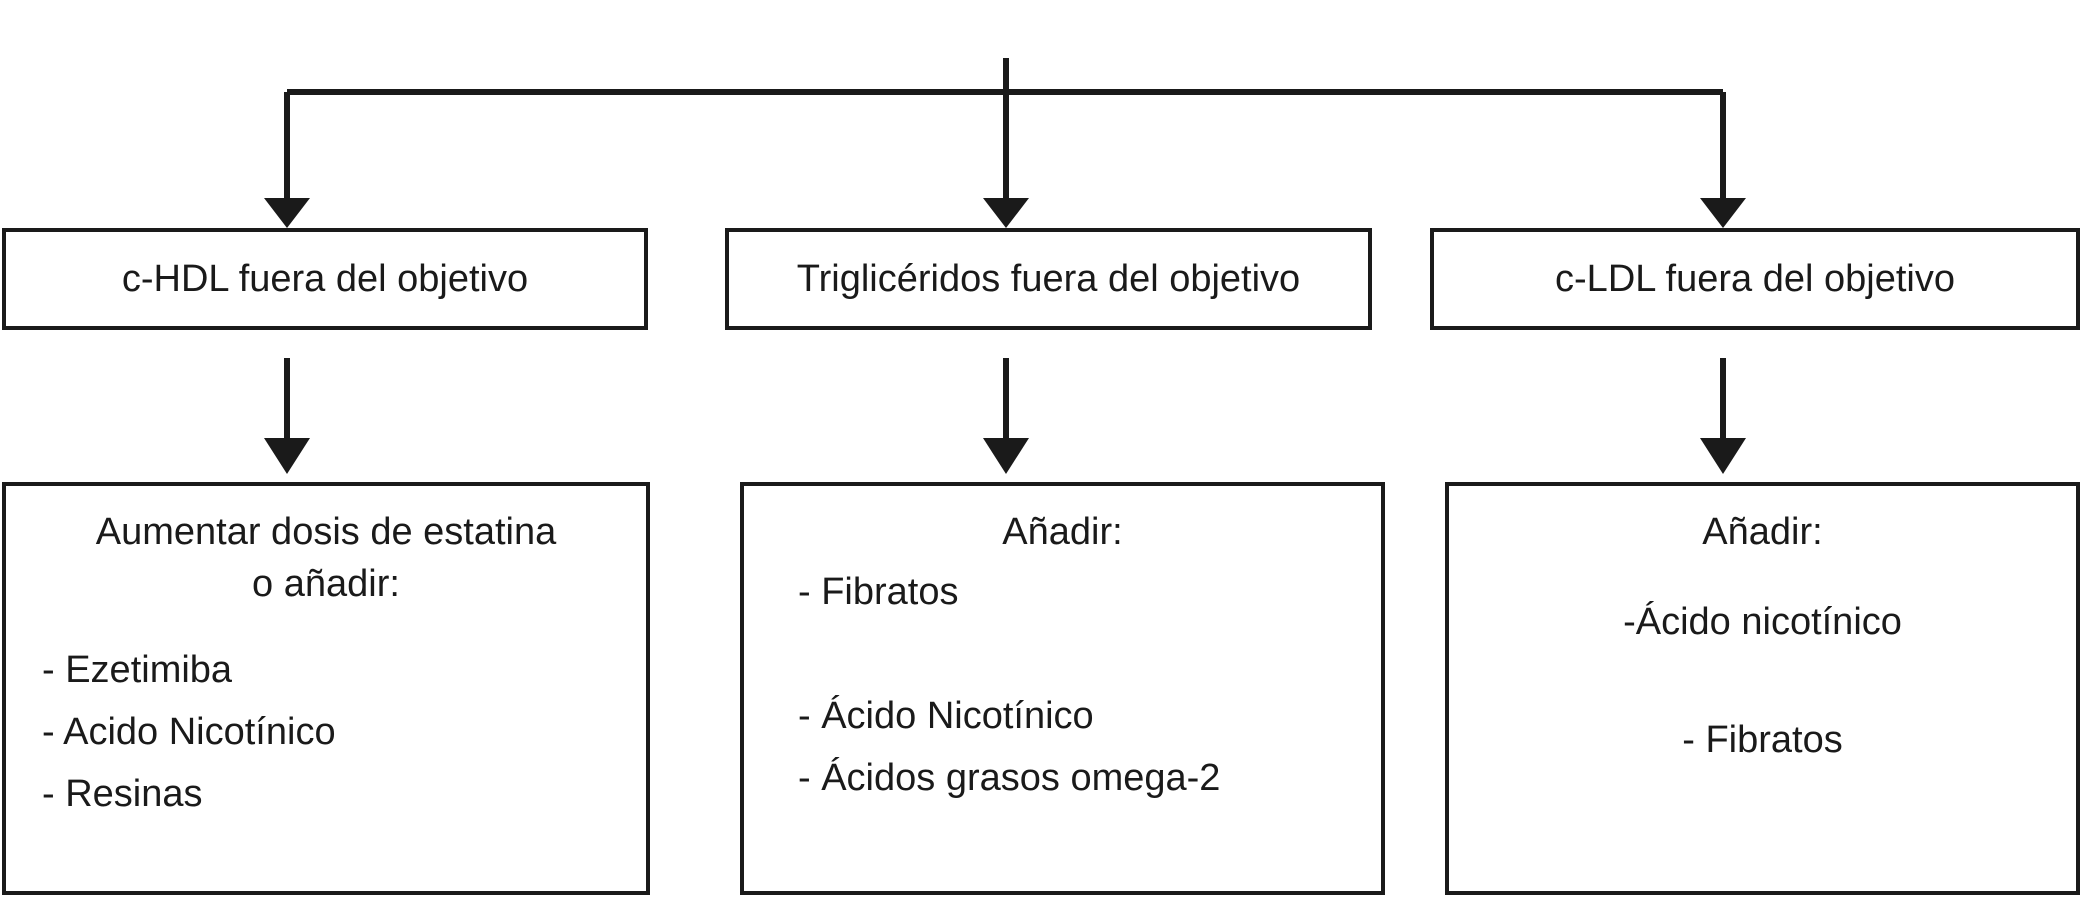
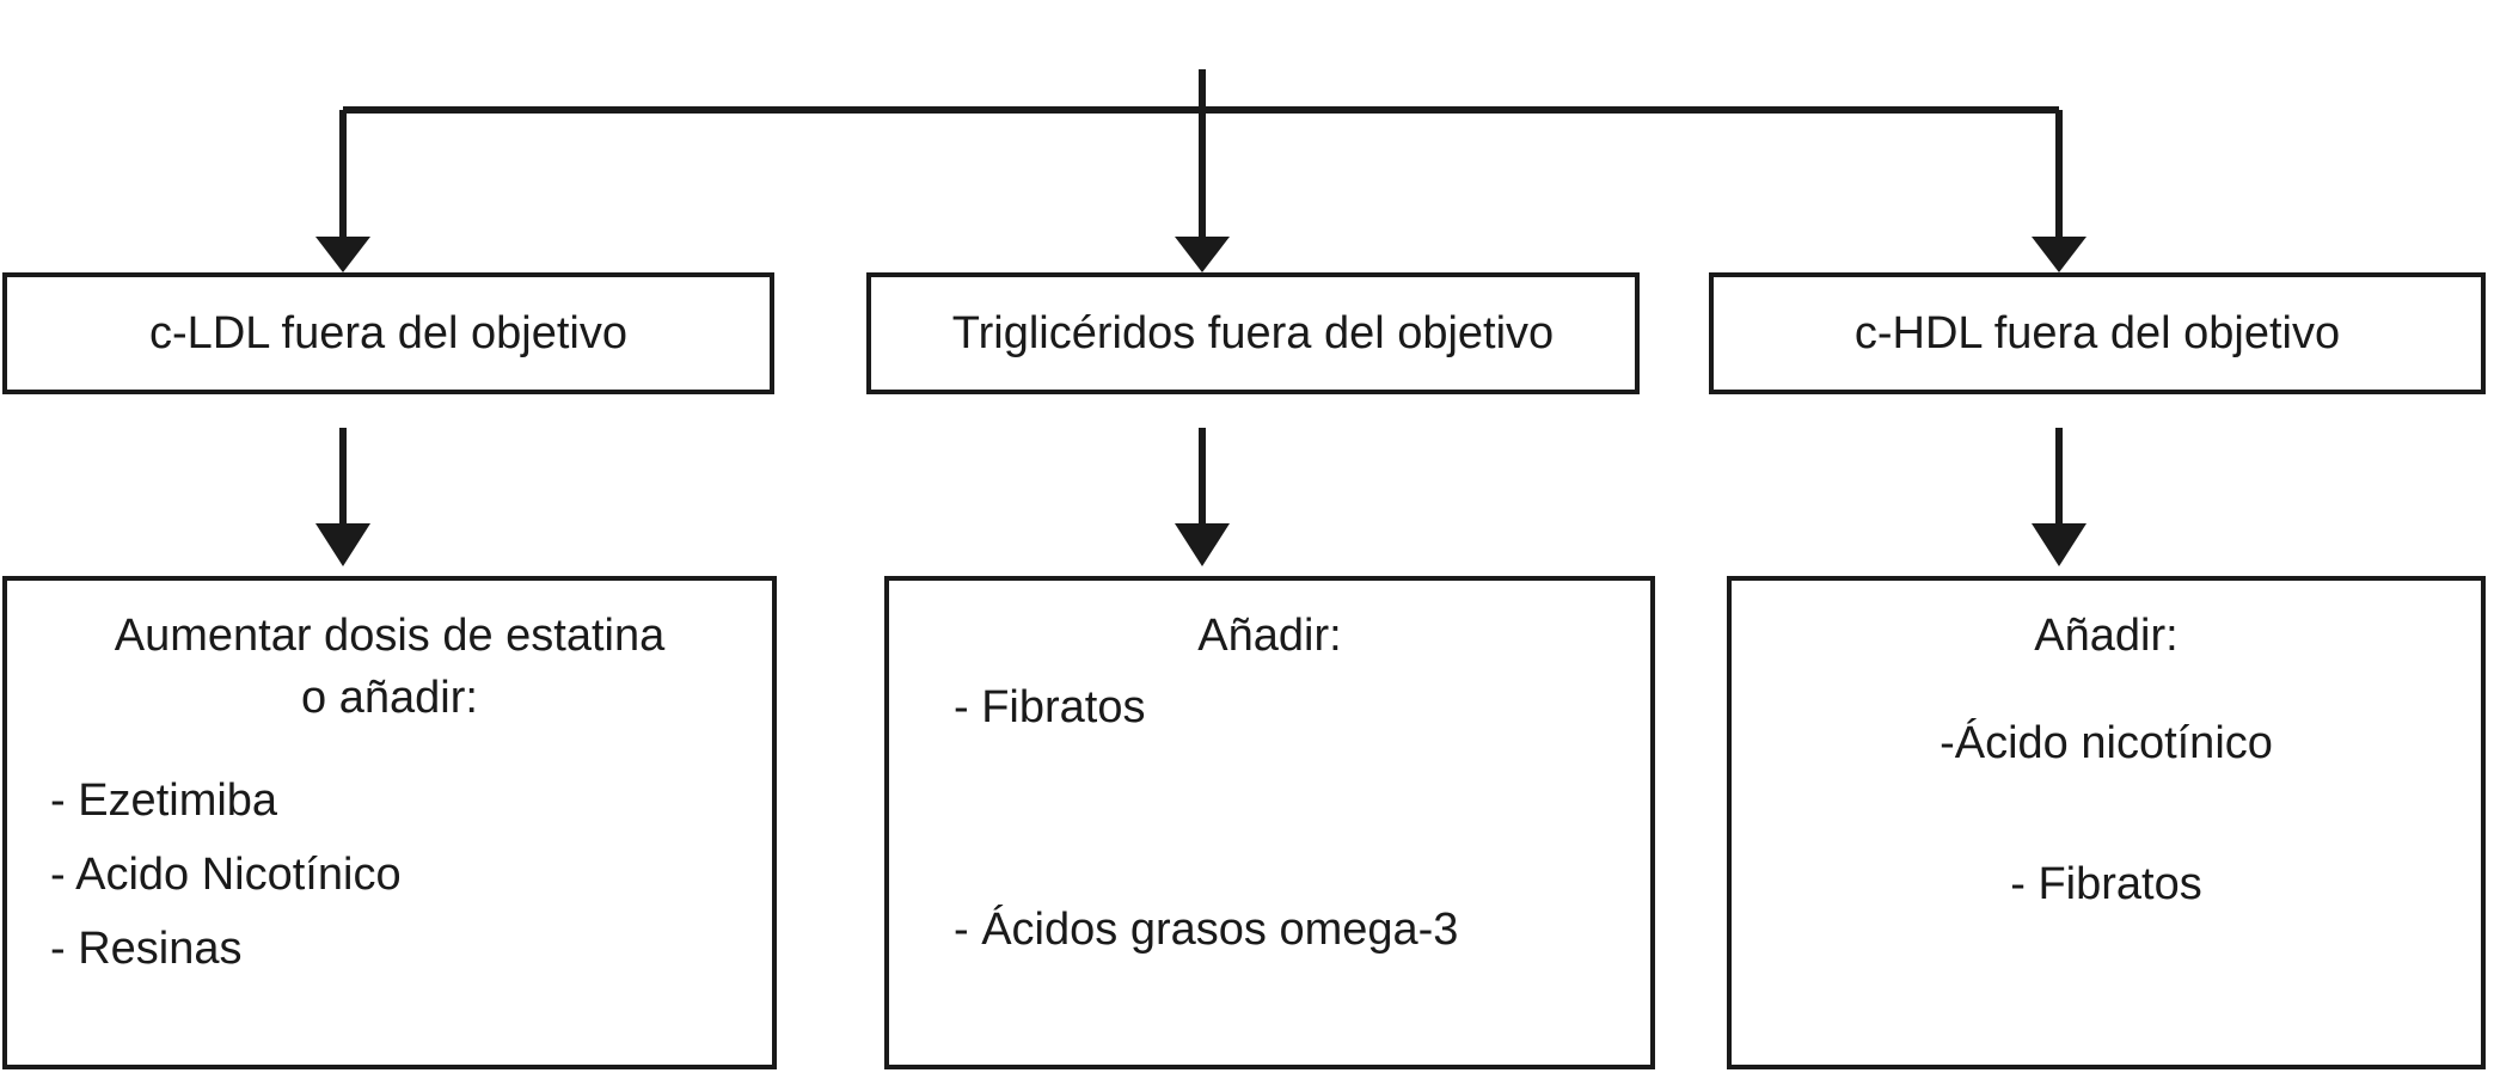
- c-HDL fuera del objetivo
+ c-LDL fuera del objetivo
  Triglicéridos fuera del objetivo
- c-LDL fuera del objetivo
+ c-HDL fuera del objetivo
  Aumentar dosis de estatina
  o añadir:
  - Ezetimiba
  - Acido Nicotínico
  - Resinas
  Añadir:
  - Fibratos
- - Ácido Nicotínico
- - Ácidos grasos omega-2
+ - Ácidos grasos omega-3
  Añadir:
  -Ácido nicotínico
  - Fibratos
